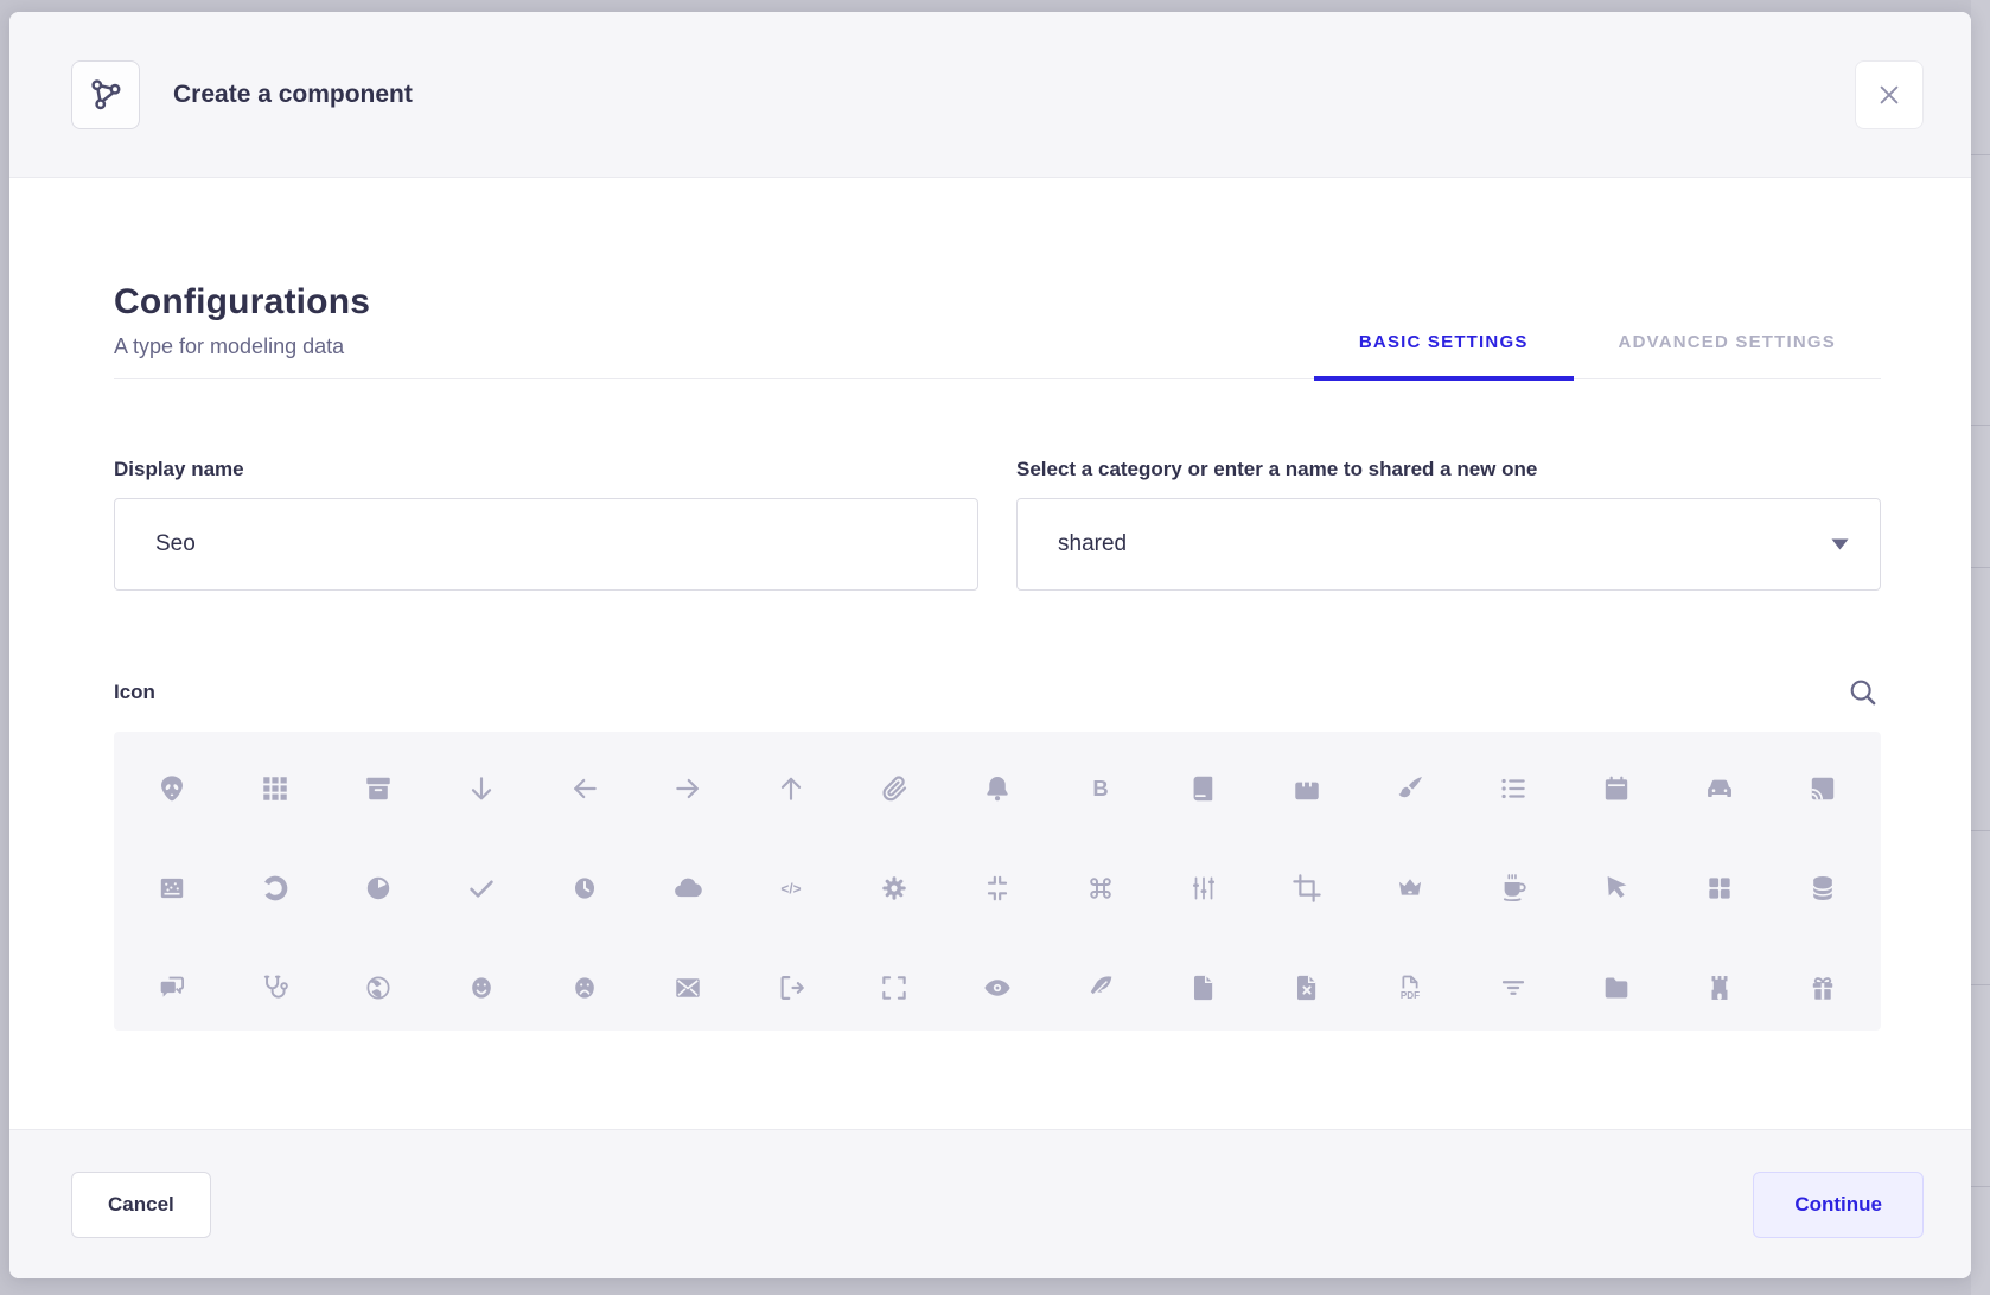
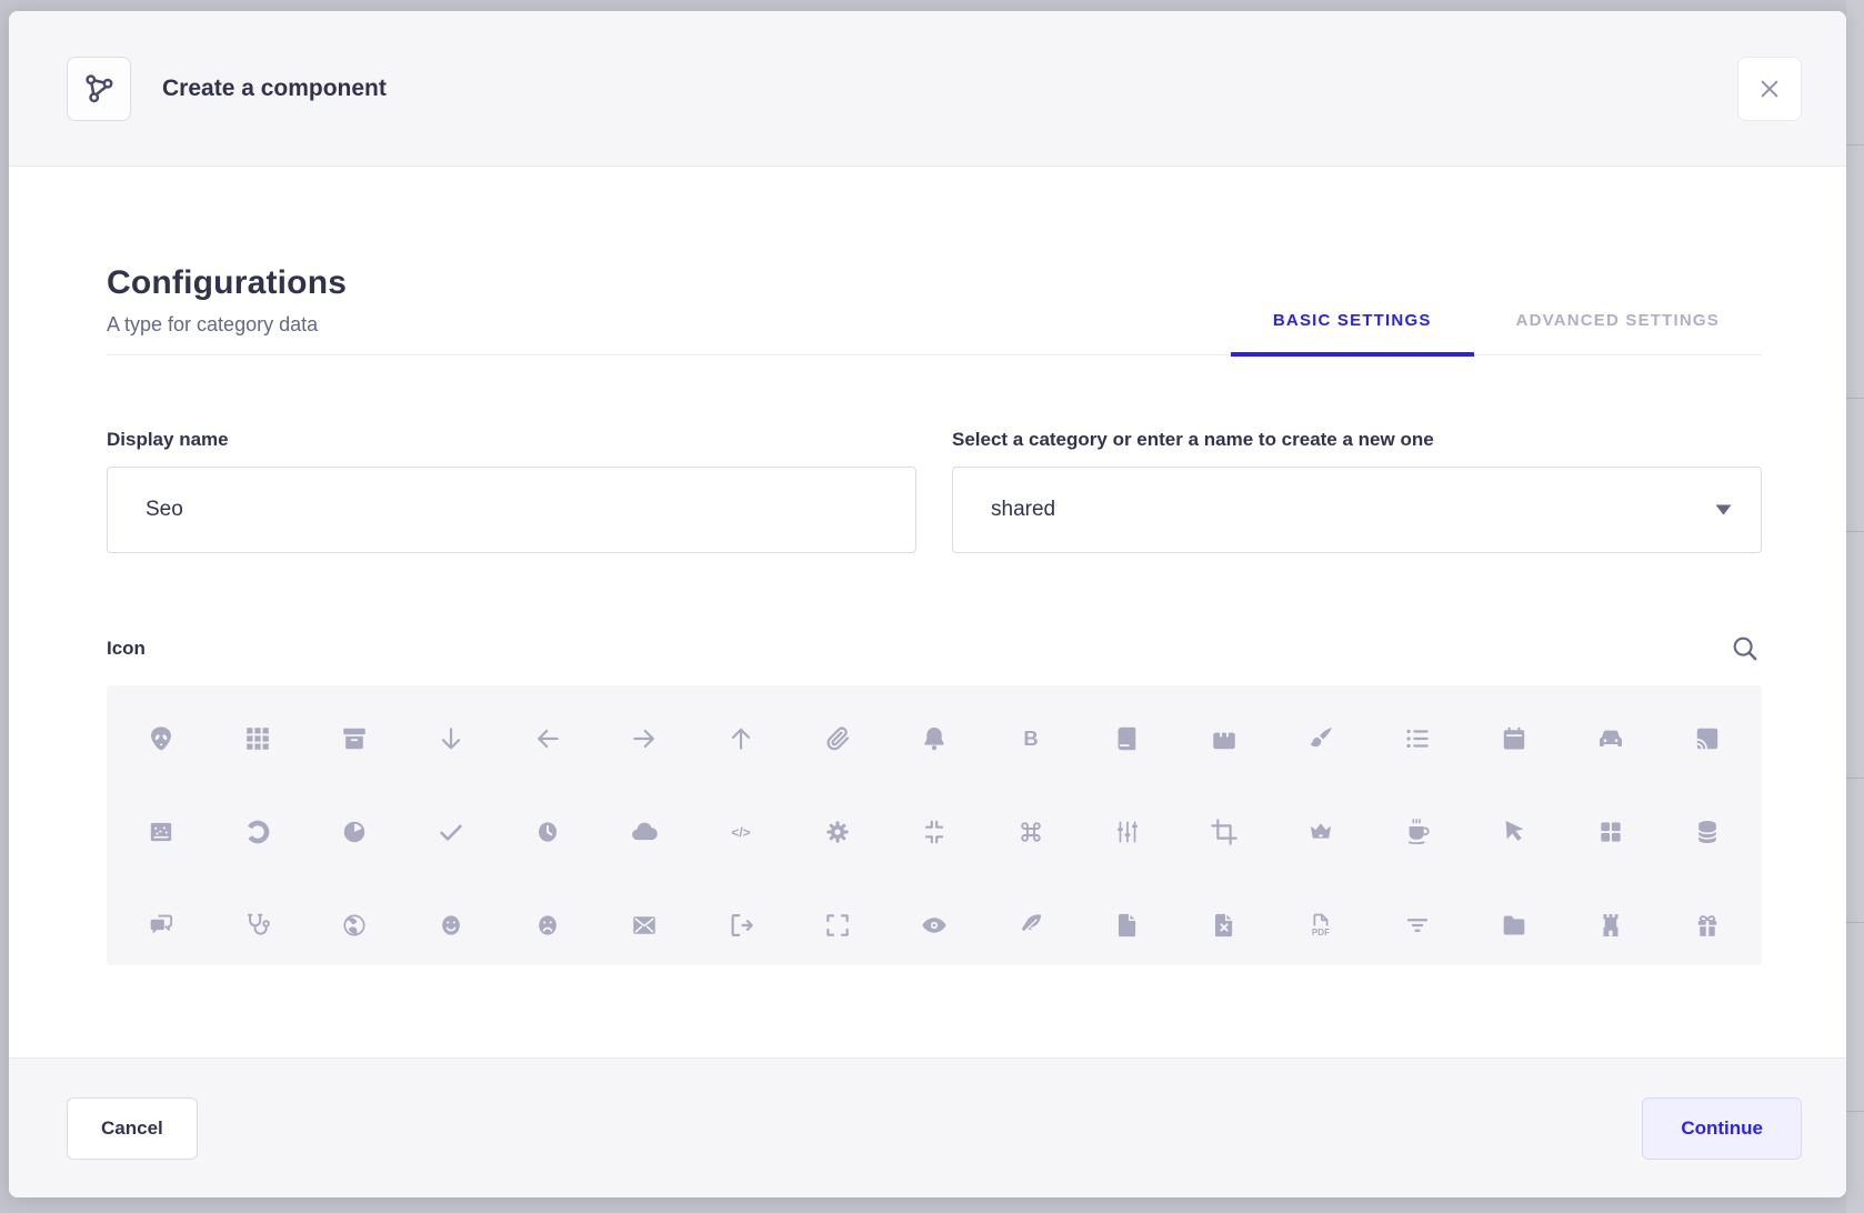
  Create a component
  Configurations
- A type for modeling data
+ A type for category data
  BASIC SETTINGS
  ADVANCED SETTINGS
  Display name
  Seo
- Select a category or enter a name to shared a new one
+ Select a category or enter a name to create a new one
  shared
  Icon
  Cancel
  Continue
